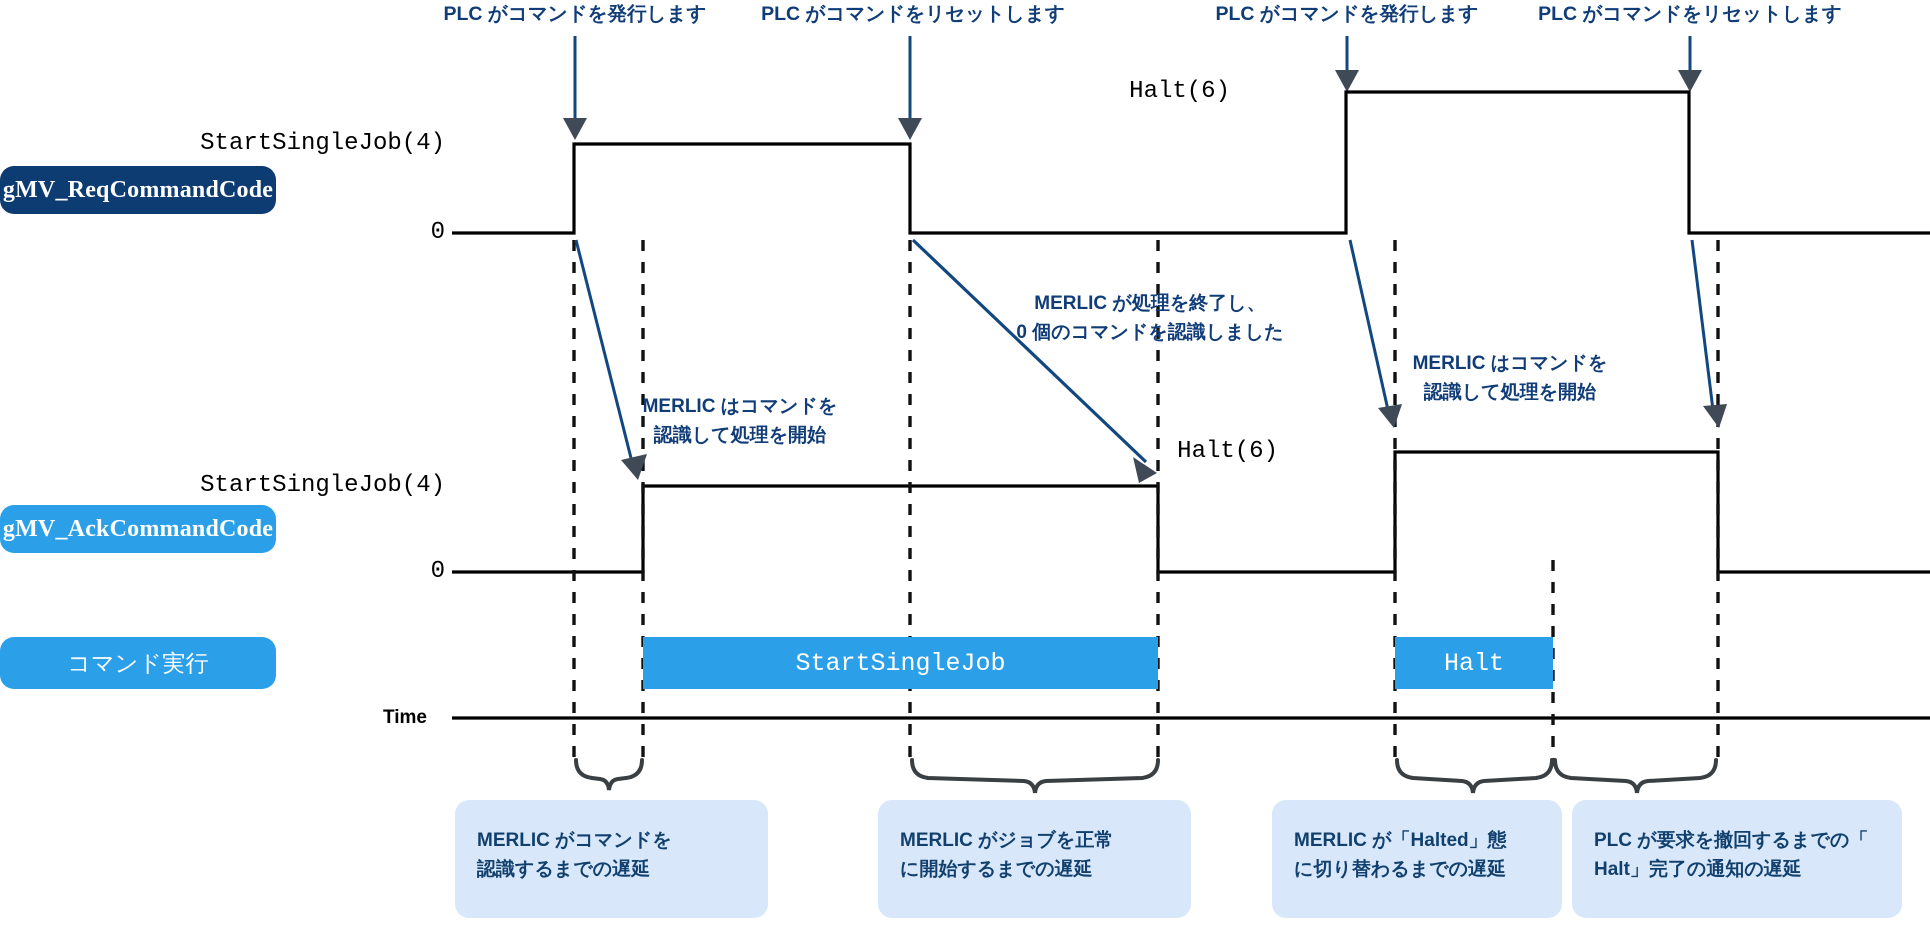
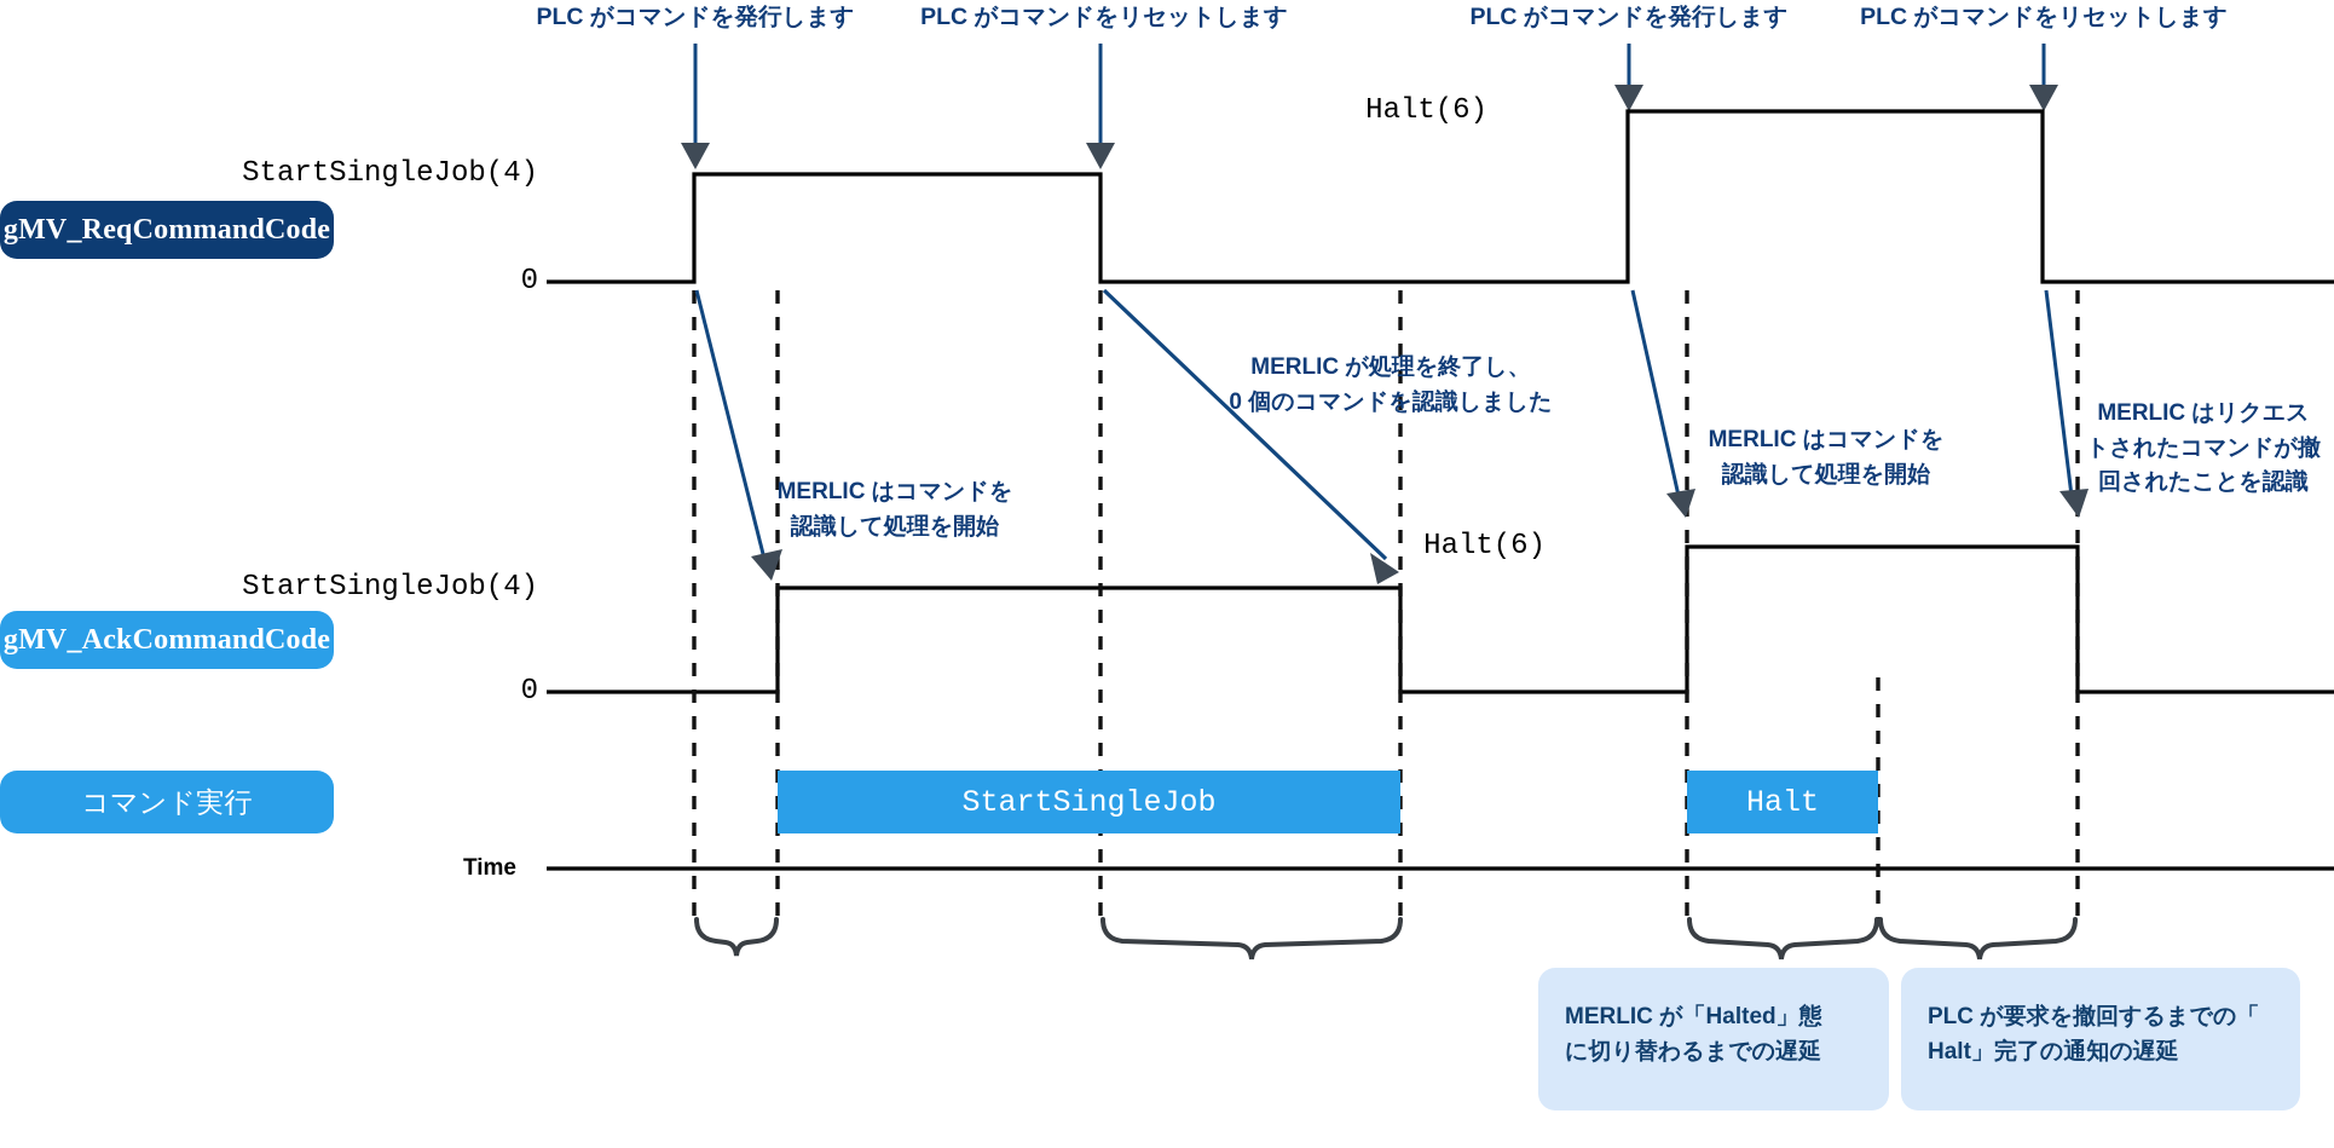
  gMV_ReqCommandCode
  gMV_AckCommandCode
  コマンド実行
  StartSingleJob(4)
  0
  Halt(6)
  StartSingleJob(4)
  0
  Halt(6)
  Time
  PLC がコマンドを発行します
  PLC がコマンドをリセットします
  PLC がコマンドを発行します
  PLC がコマンドをリセットします
  MERLIC はコマンドを
  認識して処理を開始
  MERLIC が処理を終了し、
  0 個のコマンドを認識しました
  MERLIC はコマンドを
  認識して処理を開始
+ MERLIC はリクエス
+ トされたコマンドが撤
+ 回されたことを認識
  StartSingleJob
  Halt
- MERLIC がコマンドを
- 認識するまでの遅延
- MERLIC がジョブを正常
- に開始するまでの遅延
  MERLIC が「Halted」態
  に切り替わるまでの遅延
  PLC が要求を撤回するまでの「
  Halt」完了の通知の遅延
